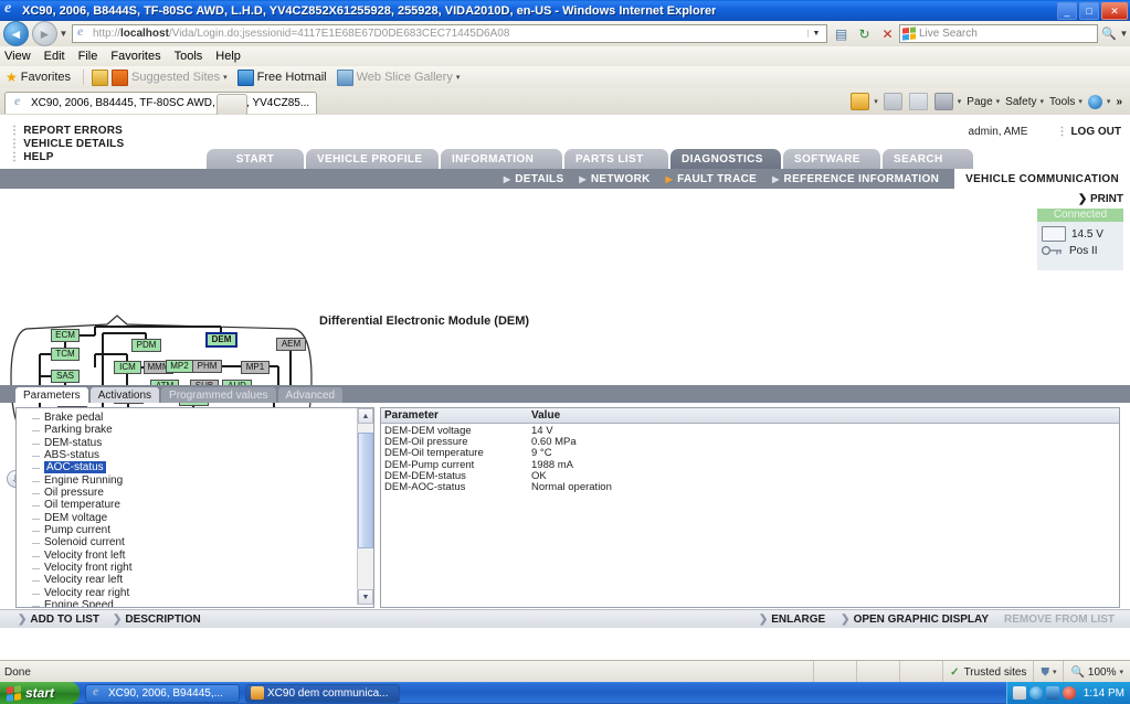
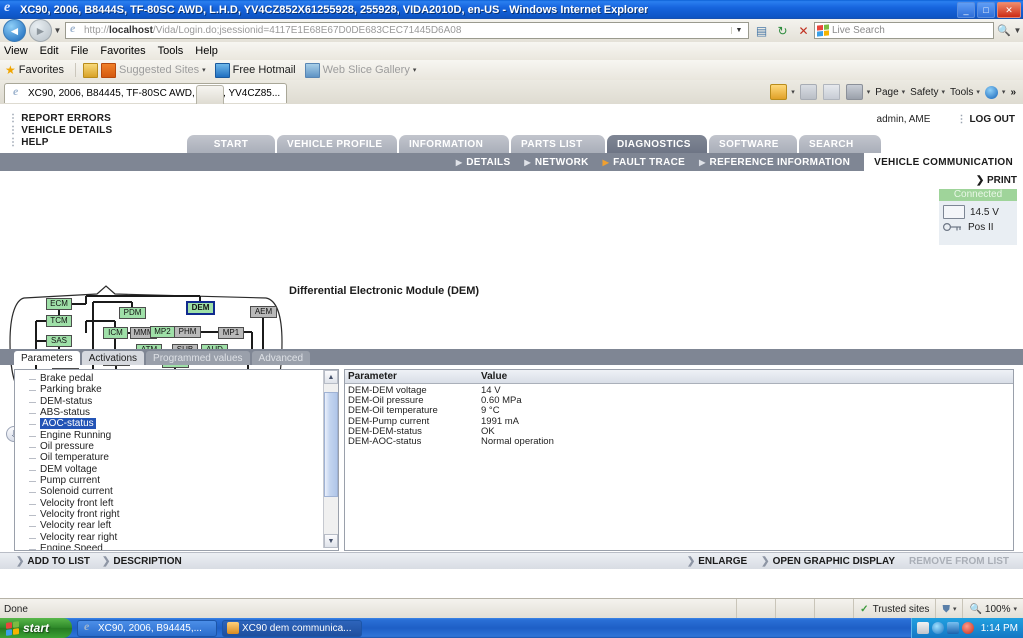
  XC90, 2006, B8444S, TF-80SC AWD, L.H.D, YV4CZ852X61255928, 255928, VIDA2010D, en-US - Windows Internet Explorer
  _
  □
  ✕
  ◄
  ►
  ▼
  http://localhost/Vida/Login.do;jsessionid=4117E1E68E67D0DE683CEC71445D6A08
  ▤
  ↻
  ✕
  Live Search
  🔍
  ▼
  View
  Edit
  File
  Favorites
  Tools
  Help
  ★
  Favorites
  Suggested Sites
  Free Hotmail
  Web Slice Gallery
  XC90, 2006, B84445, TF-80SC AWD,, YV4CZ85...
  Page
  Safety
  Tools
  »
  ⋮ REPORT ERRORS
  ⋮ VEHICLE DETAILS
  ⋮ HELP
  admin, AME
  ⋮ LOG OUT
  START
  VEHICLE PROFILE
  INFORMATION
  PARTS LIST
  DIAGNOSTICS
  SOFTWARE
  SEARCH
  ▶ DETAILS
  ▶ NETWORK
  ▶ FAULT TRACE
  ▶ REFERENCE INFORMATION
  VEHICLE COMMUNICATION
  ❯ PRINT
  Connected
  14.5 V
  Pos II
  Differential Electronic Module (DEM)
  ECM
  TCM
  PDM
  DEM
  AEM
  SAS
  ICM
  MP2
  PHM
  MP1
  Parameters
  Activations
  Programmed values
  Advanced
  Brake pedal
  Parking brake
  DEM-status
  ABS-status
  AOC-status
  Engine Running
  Oil pressure
  Oil temperature
  DEM voltage
  Pump current
  Solenoid current
  Velocity front left
  Velocity front right
  Velocity rear left
  Velocity rear right
  Engine Speed
  Parameter
  Value
  DEM-DEM voltage
  14 V
  DEM-Oil pressure
  0.60 MPa
  DEM-Oil temperature
  9 °C
  DEM-Pump current
- 1988 mA
+ 1991 mA
  DEM-DEM-status
  OK
  DEM-AOC-status
  Normal operation
  ❯ ADD TO LIST
  ❯ DESCRIPTION
  ❯ ENLARGE
  ❯ OPEN GRAPHIC DISPLAY
  REMOVE FROM LIST
  Done
  ✓
  Trusted sites
  ⛊
  🔍
  100%
  start
  XC90, 2006, B94445,...
  XC90 dem communica...
  1:14 PM
